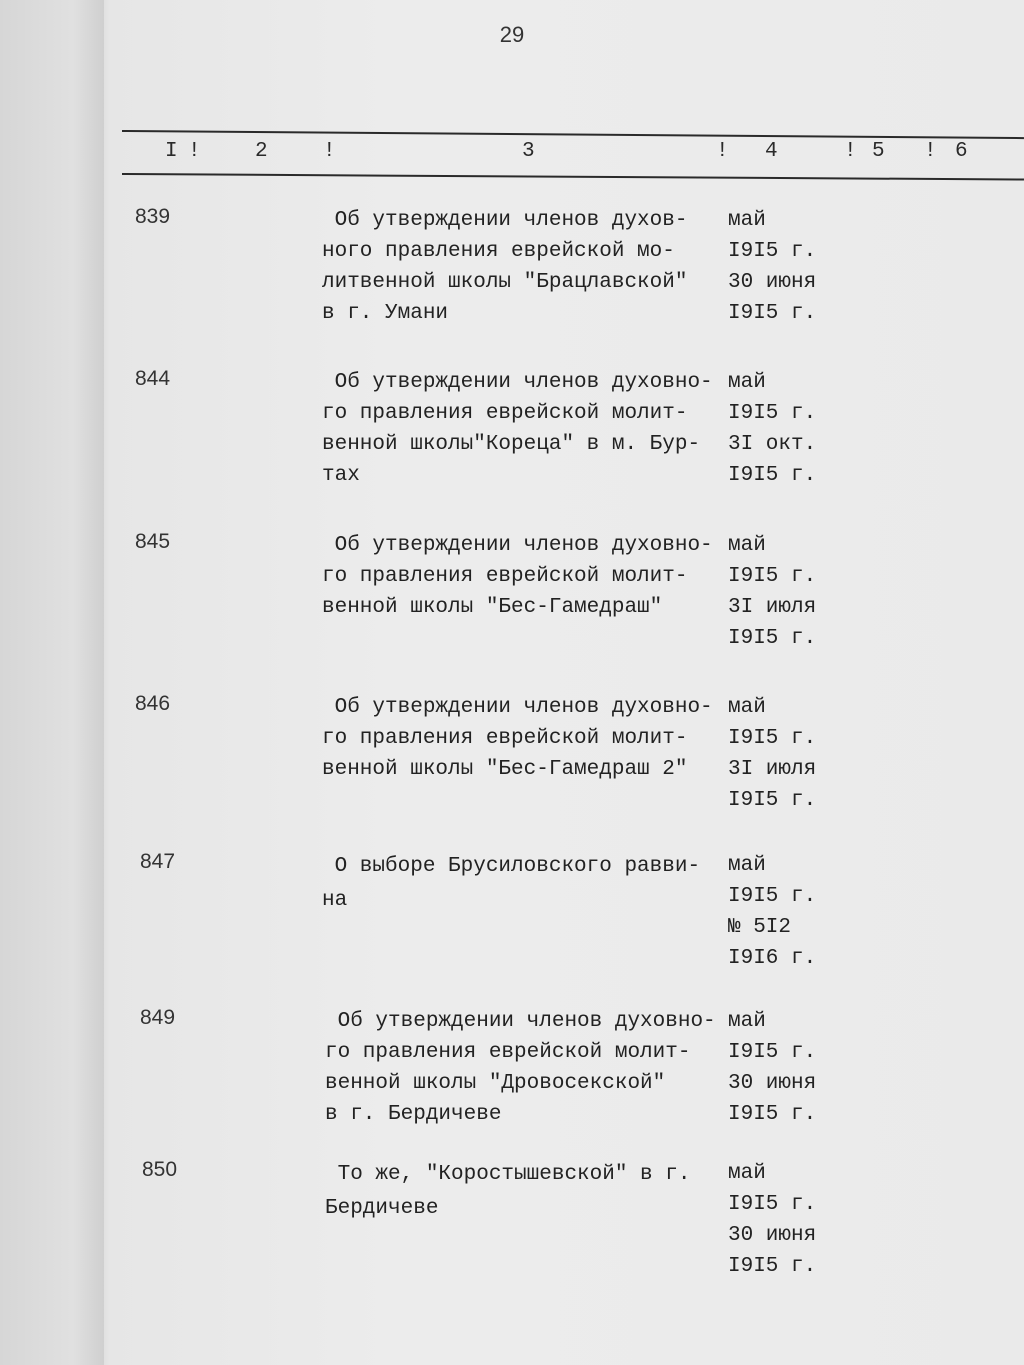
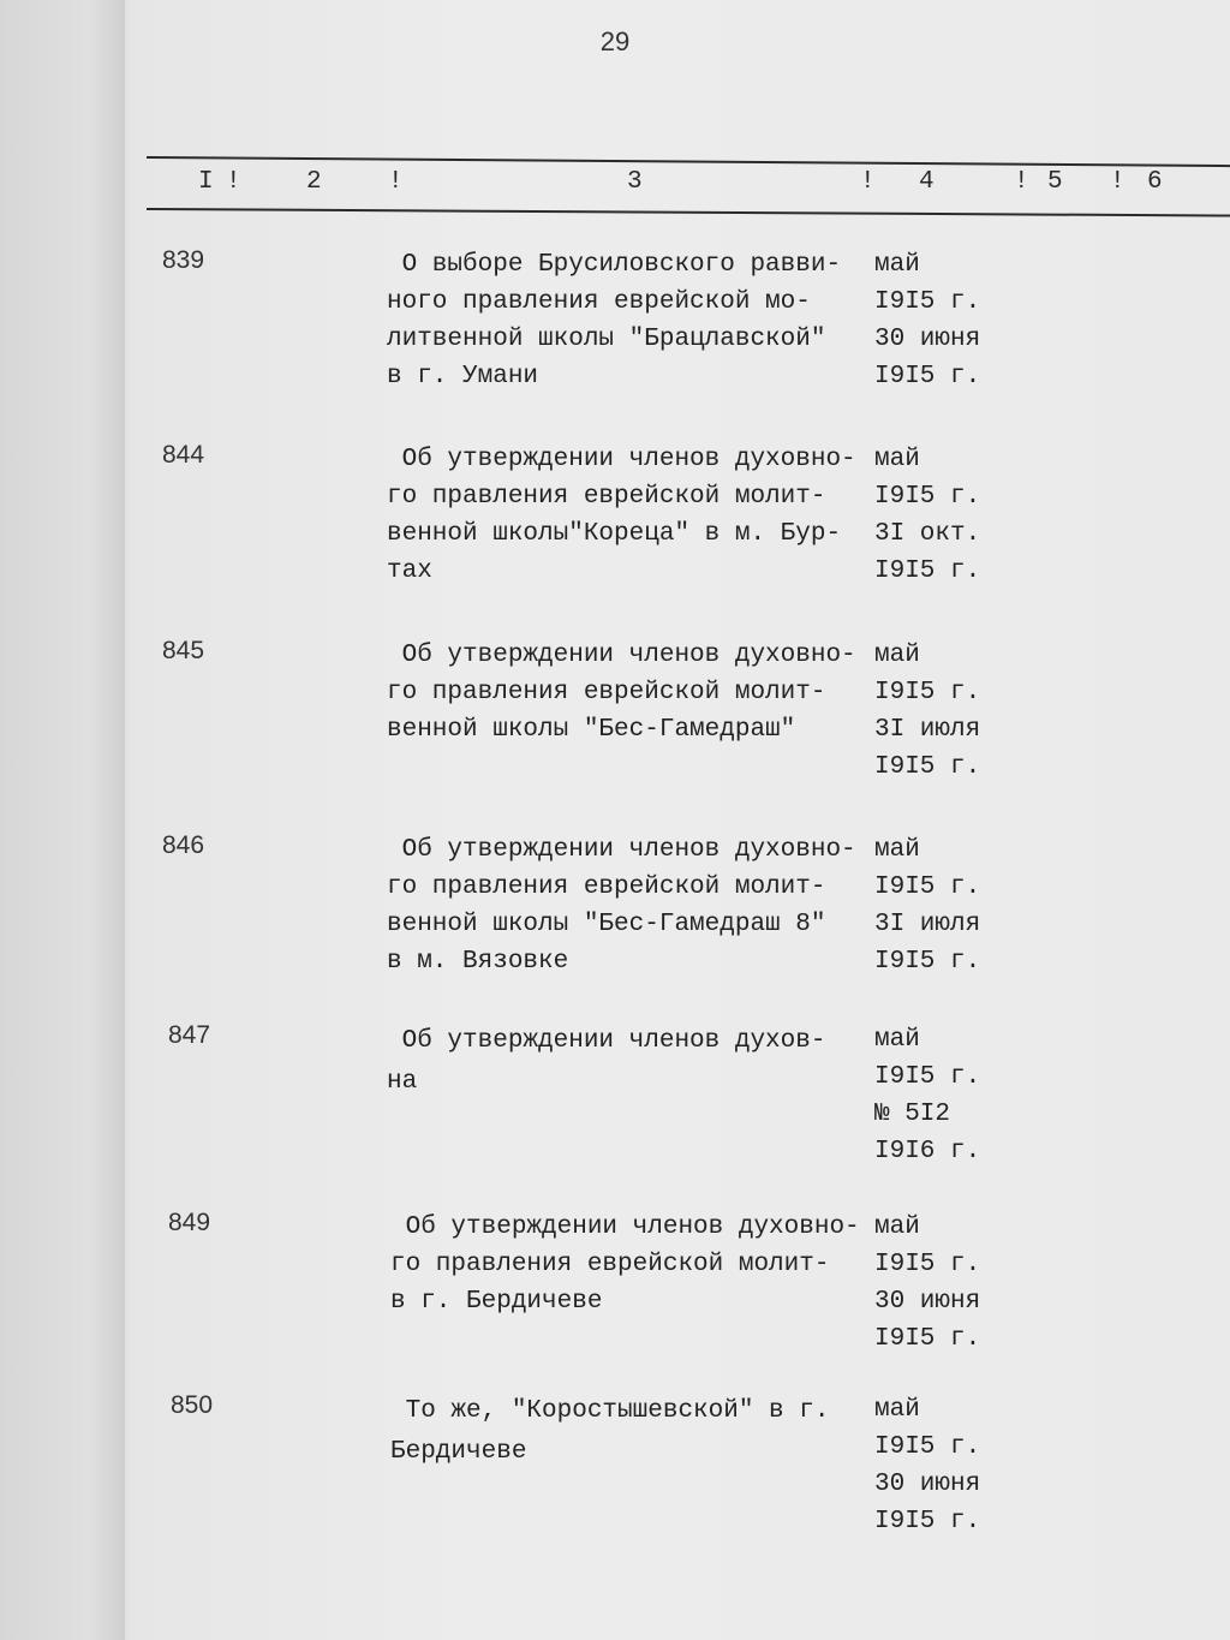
  29
  I
  !
  2
  !
  3
  !
  4
  !
  5
  !
  6
  839
- Об утверждении членов духов-
+ О выборе Брусиловского равви-
  ного правления еврейской мо-
  литвенной школы "Брацлавской"
  в г. Умани
  май
  I9I5 г.
  30 июня
  I9I5 г.
  844
  Об утверждении членов духовно-
  го правления еврейской молит-
  венной школы"Кореца" в м. Бур-
  тах
  май
  I9I5 г.
  3I окт.
  I9I5 г.
  845
  Об утверждении членов духовно-
  го правления еврейской молит-
  венной школы "Бес-Гамедраш"
  май
  I9I5 г.
  3I июля
  I9I5 г.
  846
  Об утверждении членов духовно-
  го правления еврейской молит-
- венной школы "Бес-Гамедраш 2"
+ венной школы "Бес-Гамедраш 8"
+ в м. Вязовке
  май
  I9I5 г.
  3I июля
  I9I5 г.
  847
- О выборе Брусиловского равви-
+ Об утверждении членов духов-
  на
  май
  I9I5 г.
  № 5I2
  I9I6 г.
  849
  Об утверждении членов духовно-
  го правления еврейской молит-
- венной школы "Дровосекской"
  в г. Бердичеве
  май
  I9I5 г.
  30 июня
  I9I5 г.
  850
  То же, "Коростышевской" в г.
  Бердичеве
  май
  I9I5 г.
  30 июня
  I9I5 г.
